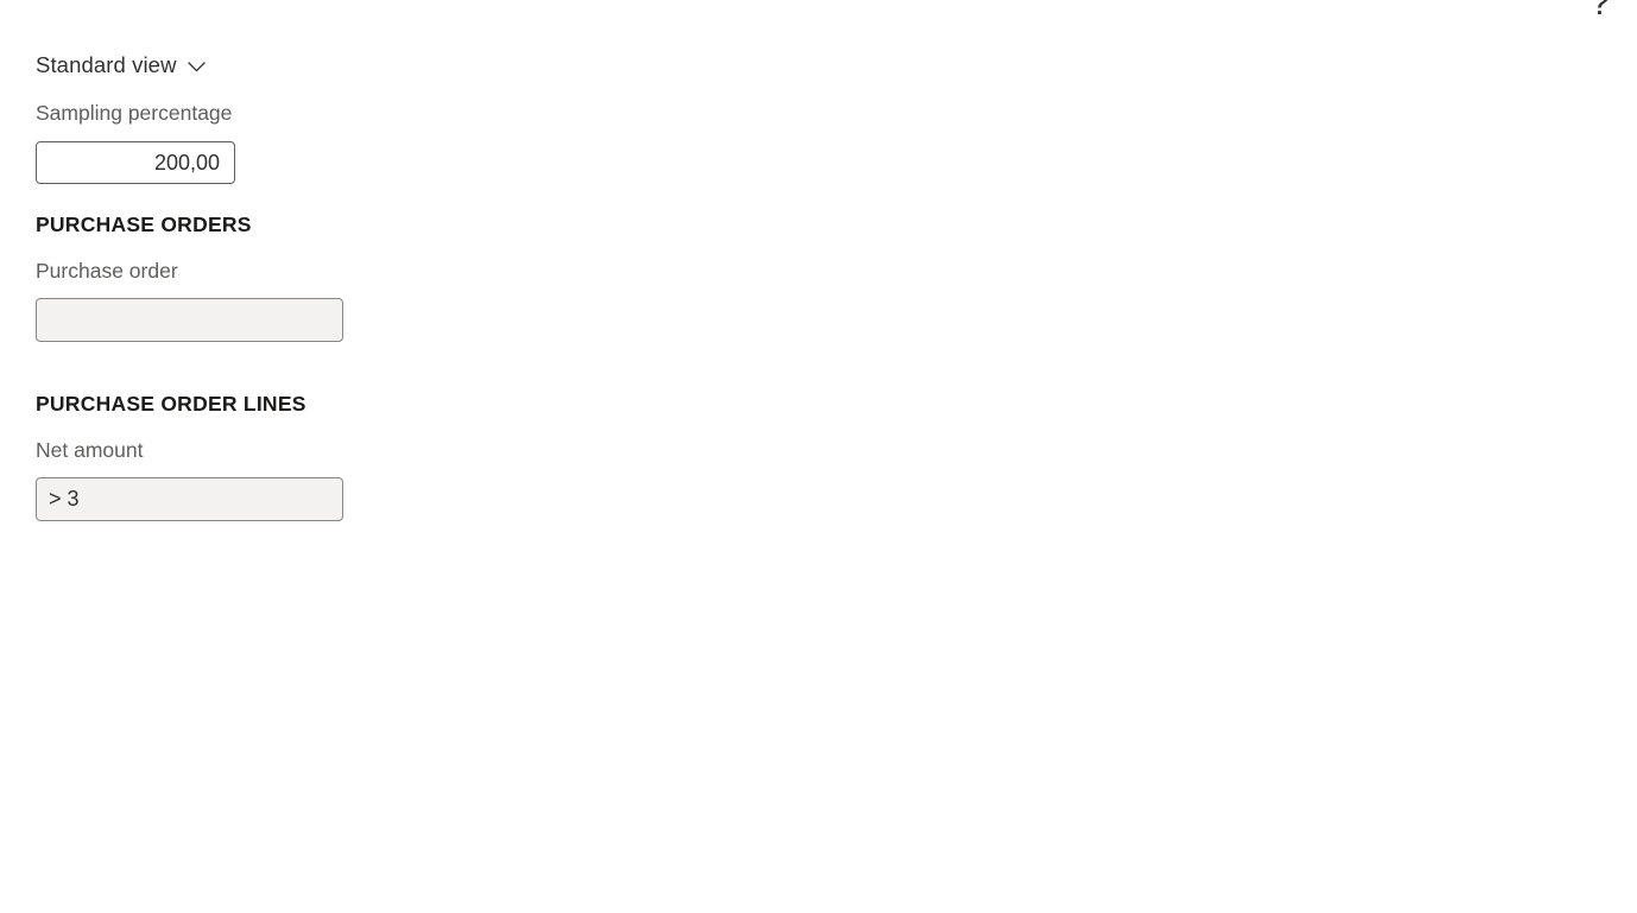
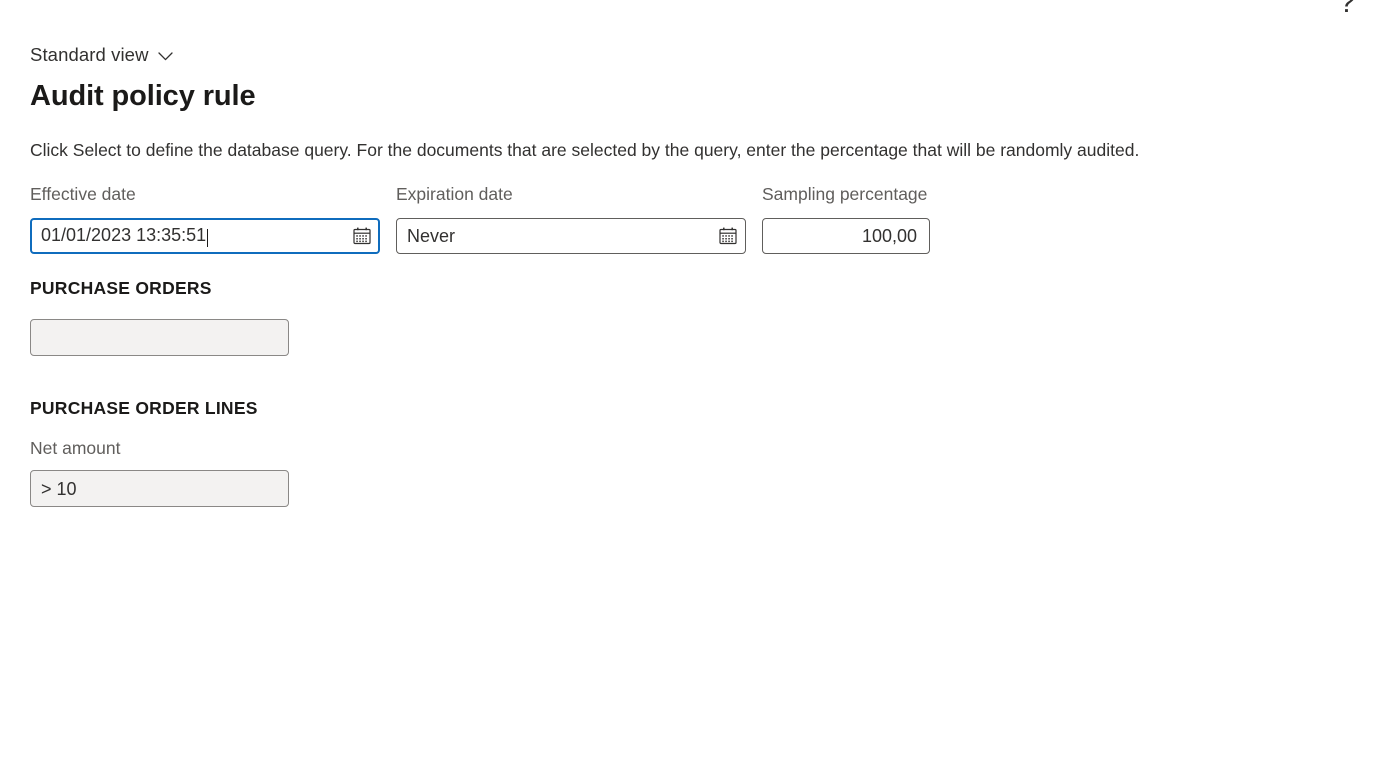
  ?
  Standard view
+ Audit policy rule
+ Click Select to define the database query. For the documents that are selected by the query, enter the percentage that will be randomly audited.
+ Effective date
+ 01/01/2023 13:35:51
+ Expiration date
+ Never
  Sampling percentage
- 200,00
+ 100,00
  PURCHASE ORDERS
- Purchase order
  PURCHASE ORDER LINES
  Net amount
- > 3
+ > 10
